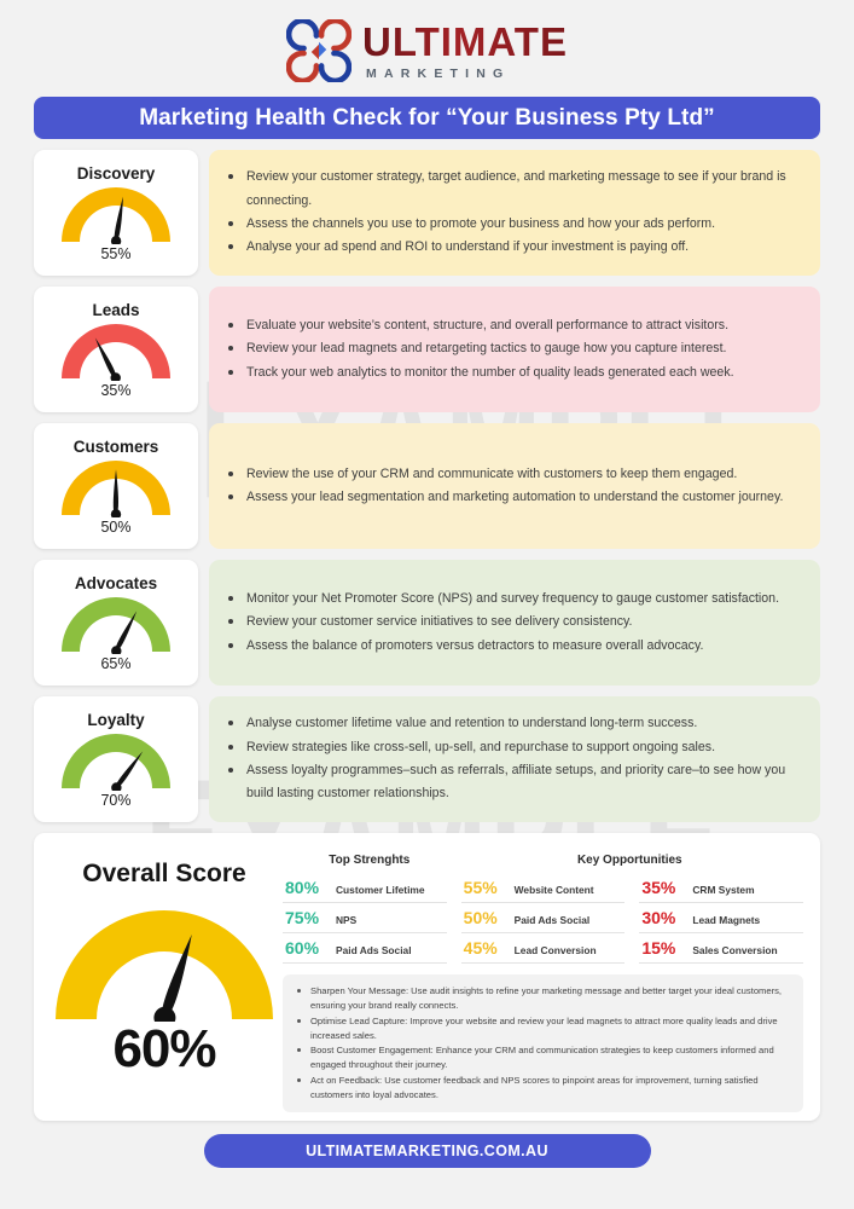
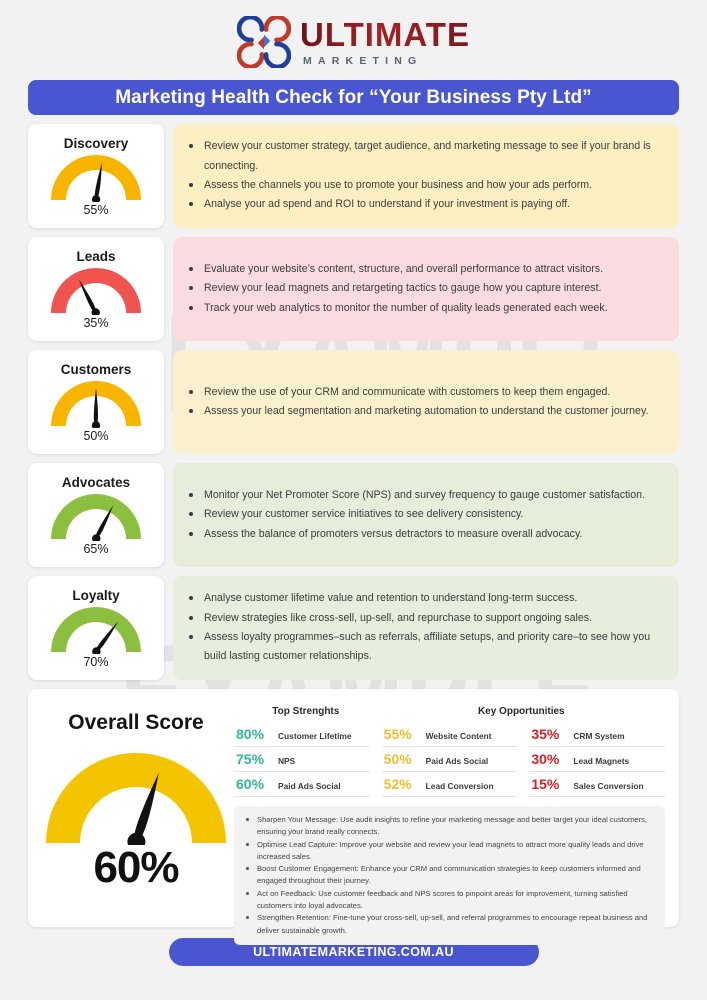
  ULTIMATE
  MARKETING
  Marketing Health Check for “Your Business Pty Ltd”
  Discovery
  55%
  Review your customer strategy, target audience, and marketing message to see if your brand is connecting.
  Assess the channels you use to promote your business and how your ads perform.
  Analyse your ad spend and ROI to understand if your investment is paying off.
  Leads
  35%
  Evaluate your website’s content, structure, and overall performance to attract visitors.
  Review your lead magnets and retargeting tactics to gauge how you capture interest.
  Track your web analytics to monitor the number of quality leads generated each week.
  Customers
  50%
  Review the use of your CRM and communicate with customers to keep them engaged.
  Assess your lead segmentation and marketing automation to understand the customer journey.
  Advocates
  65%
  Monitor your Net Promoter Score (NPS) and survey frequency to gauge customer satisfaction.
  Review your customer service initiatives to see delivery consistency.
  Assess the balance of promoters versus detractors to measure overall advocacy.
  Loyalty
  70%
  Analyse customer lifetime value and retention to understand long-term success.
  Review strategies like cross-sell, up-sell, and repurchase to support ongoing sales.
  Assess loyalty programmes–such as referrals, affiliate setups, and priority care–to see how you build lasting customer relationships.
  Overall Score
  60%
  Top Strenghts
  Key Opportunities
  80%
  Customer Lifetime
  75%
  NPS
  60%
  Paid Ads Social
  55%
  Website Content
  50%
  Paid Ads Social
- 45%
+ 52%
  Lead Conversion
  35%
  CRM System
  30%
  Lead Magnets
  15%
  Sales Conversion
  Sharpen Your Message: Use audit insights to refine your marketing message and better target your ideal customers, ensuring your brand really connects.
  Optimise Lead Capture: Improve your website and review your lead magnets to attract more quality leads and drive increased sales.
  Boost Customer Engagement: Enhance your CRM and communication strategies to keep customers informed and engaged throughout their journey.
  Act on Feedback: Use customer feedback and NPS scores to pinpoint areas for improvement, turning satisfied customers into loyal advocates.
+ Strengthen Retention: Fine-tune your cross-sell, up-sell, and referral programmes to encourage repeat business and deliver sustainable growth.
  ULTIMATEMARKETING.COM.AU
